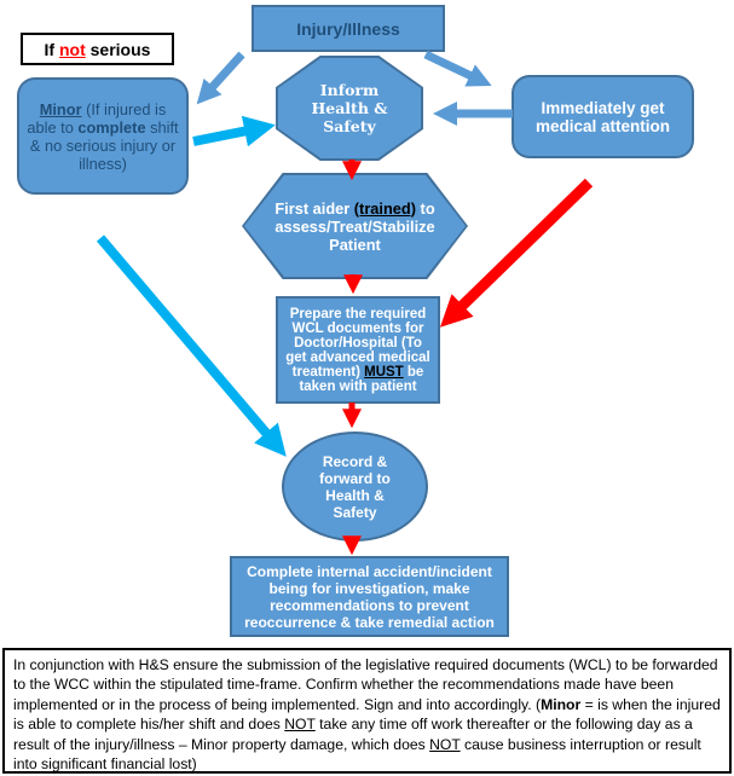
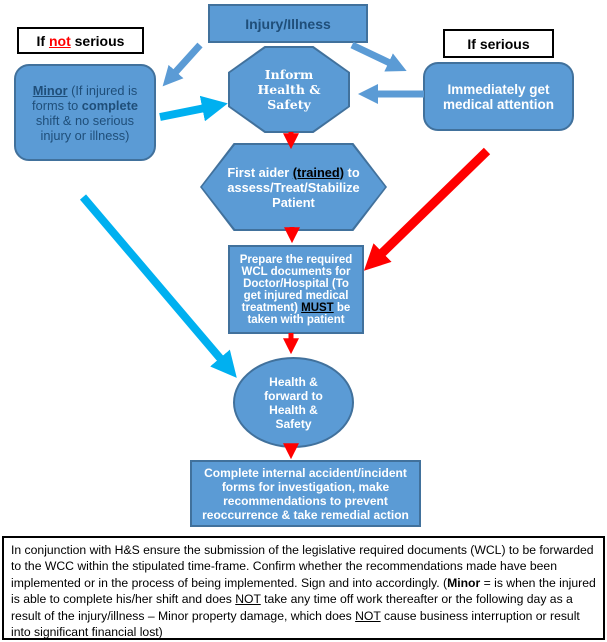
  Injury/Illness
  If not serious
- Minor (If injured is able to complete shift & no serious injury or illness)
+ Minor (If injured is forms to complete shift & no serious injury or illness)
  Inform Health & Safety
+ If serious
  Immediately get medical attention
  First aider (trained) to assess/Treat/Stabilize Patient
- Prepare the required WCL documents for Doctor/Hospital (To get advanced medical treatment) MUST be taken with patient
+ Prepare the required WCL documents for Doctor/Hospital (To get injured medical treatment) MUST be taken with patient
- Record & forward to Health & Safety
+ Health & forward to Health & Safety
- Complete internal accident/incident being for investigation, make recommendations to prevent reoccurrence & take remedial action
+ Complete internal accident/incident forms for investigation, make recommendations to prevent reoccurrence & take remedial action
  In conjunction with H&S ensure the submission of the legislative required documents (WCL) to be forwarded to the WCC within the stipulated time-frame. Confirm whether the recommendations made have been implemented or in the process of being implemented. Sign and into accordingly. (Minor = is when the injured is able to complete his/her shift and does NOT take any time off work thereafter or the following day as a result of the injury/illness – Minor property damage, which does NOT cause business interruption or result into significant financial lost)
